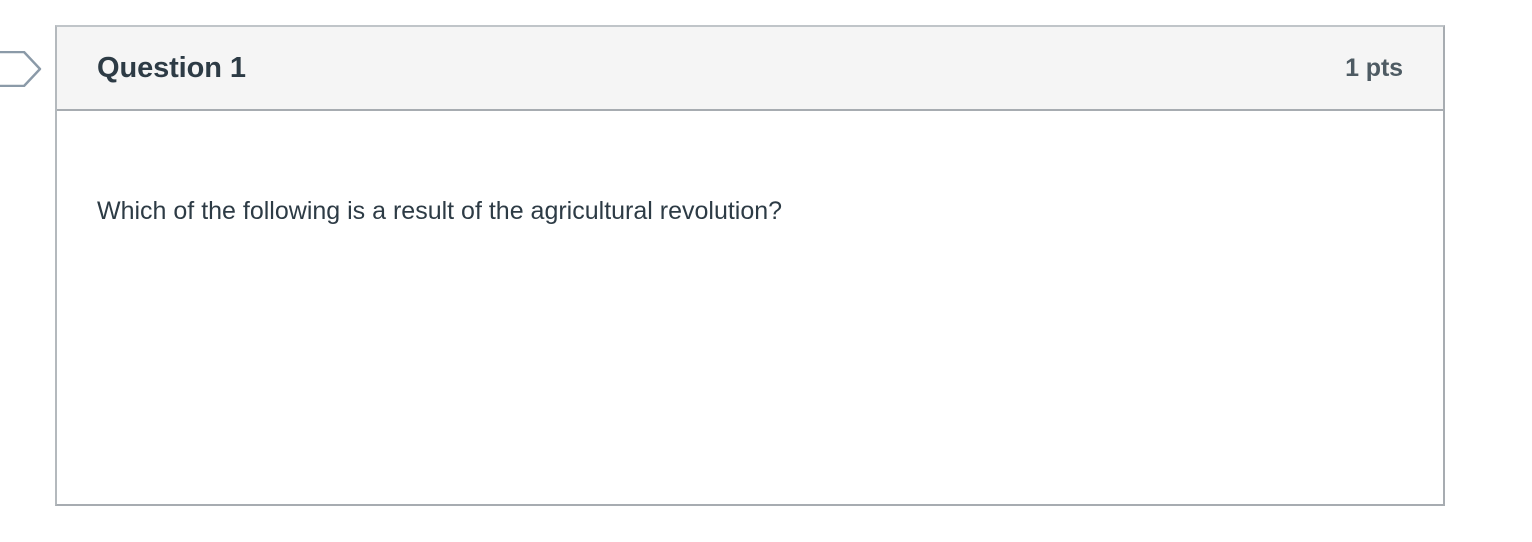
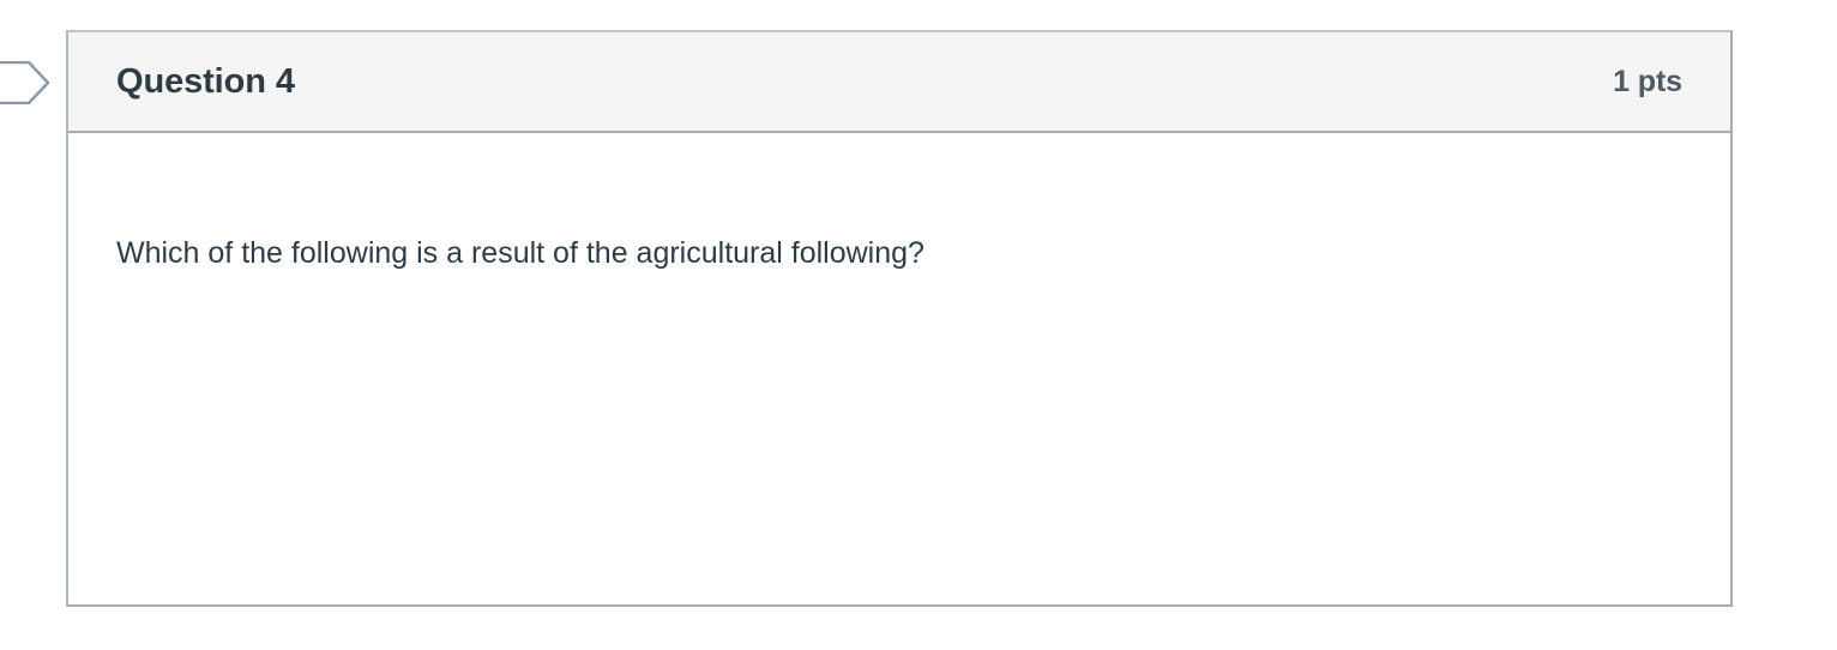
- Question 1
+ Question 4
  1 pts
- Which of the following is a result of the agricultural revolution?
+ Which of the following is a result of the agricultural following?
